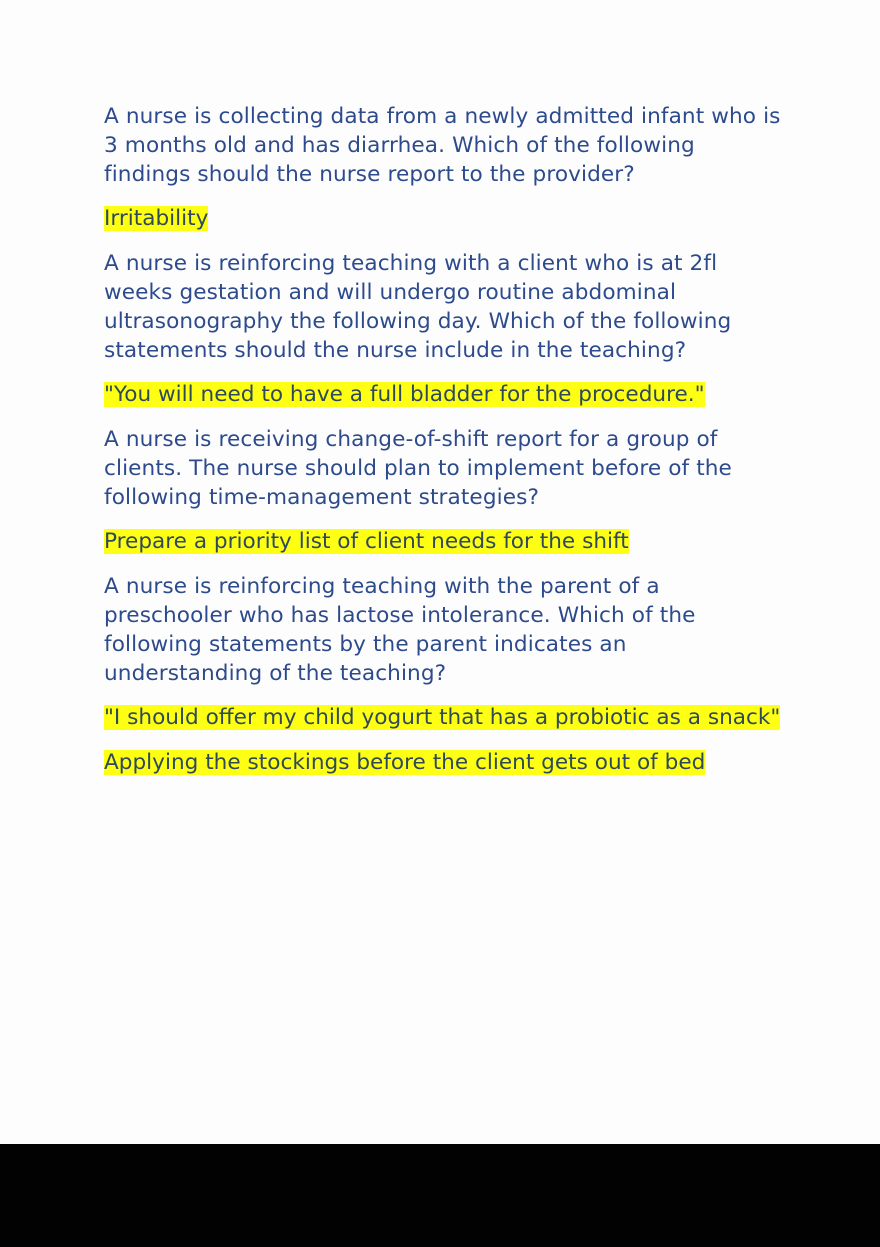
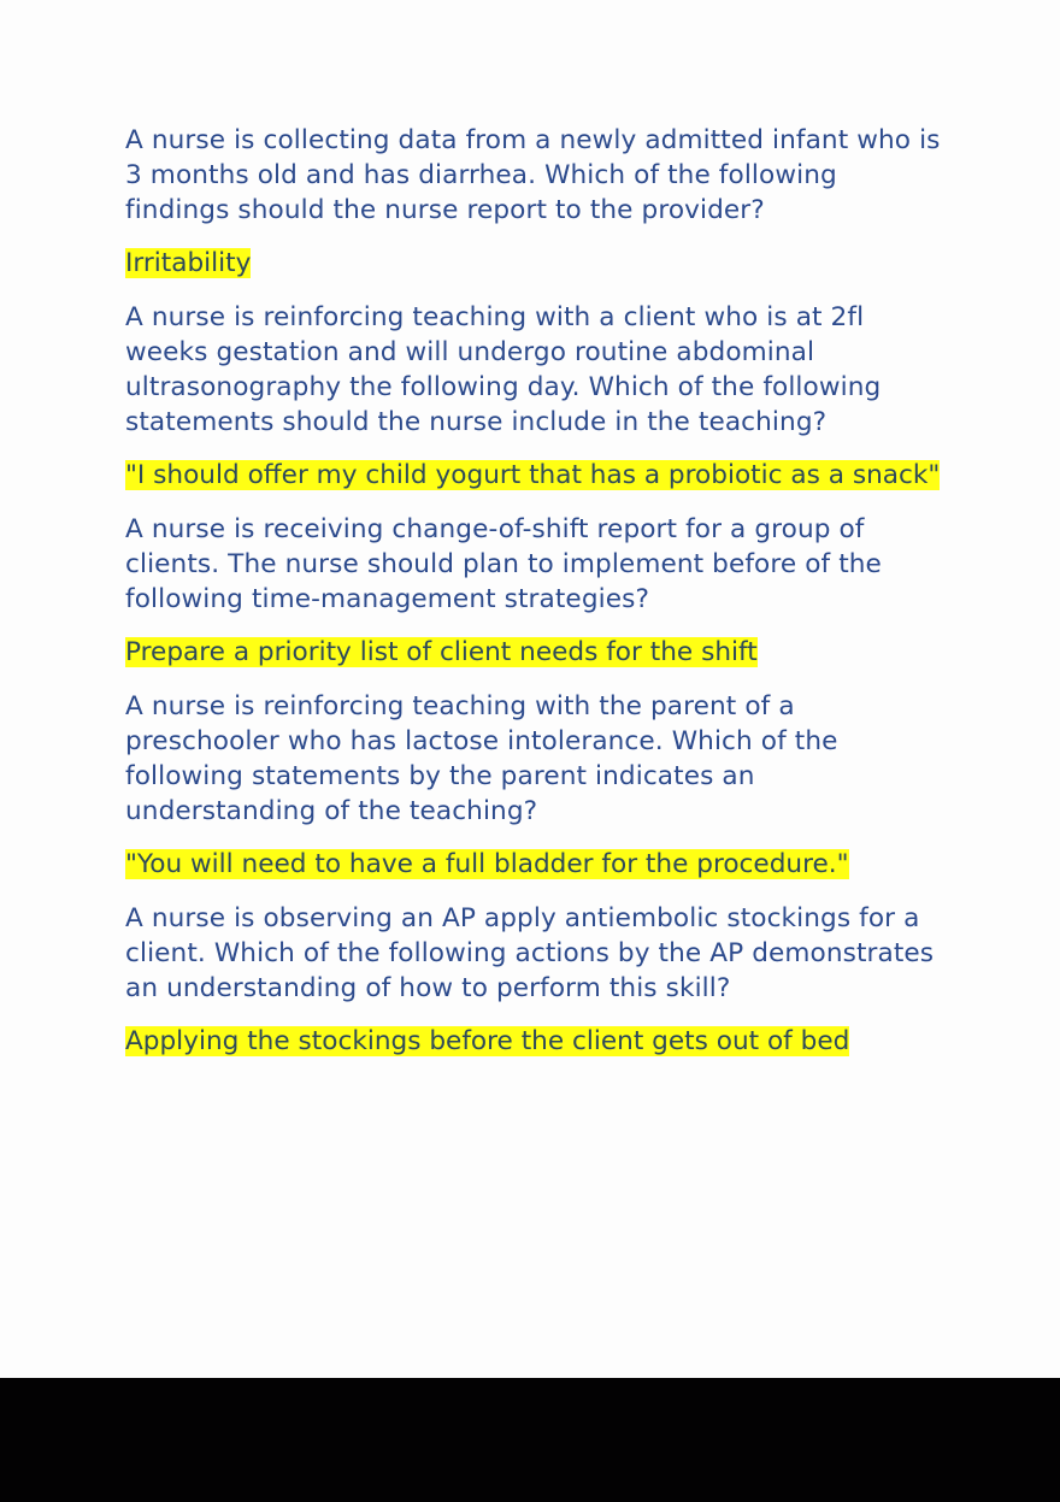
  A nurse is collecting data from a newly admitted infant who is 3 months old and has diarrhea. Which of the following findings should the nurse report to the provider?
  Irritability
  A nurse is reinforcing teaching with a client who is at 2fl weeks gestation and will undergo routine abdominal ultrasonography the following day. Which of the following statements should the nurse include in the teaching?
- "You will need to have a full bladder for the procedure."
+ "I should offer my child yogurt that has a probiotic as a snack"
  A nurse is receiving change-of-shift report for a group of clients. The nurse should plan to implement before of the following time-management strategies?
  Prepare a priority list of client needs for the shift
  A nurse is reinforcing teaching with the parent of a preschooler who has lactose intolerance. Which of the following statements by the parent indicates an understanding of the teaching?
- "I should offer my child yogurt that has a probiotic as a snack"
+ "You will need to have a full bladder for the procedure."
+ A nurse is observing an AP apply antiembolic stockings for a client. Which of the following actions by the AP demonstrates an understanding of how to perform this skill?
  Applying the stockings before the client gets out of bed
